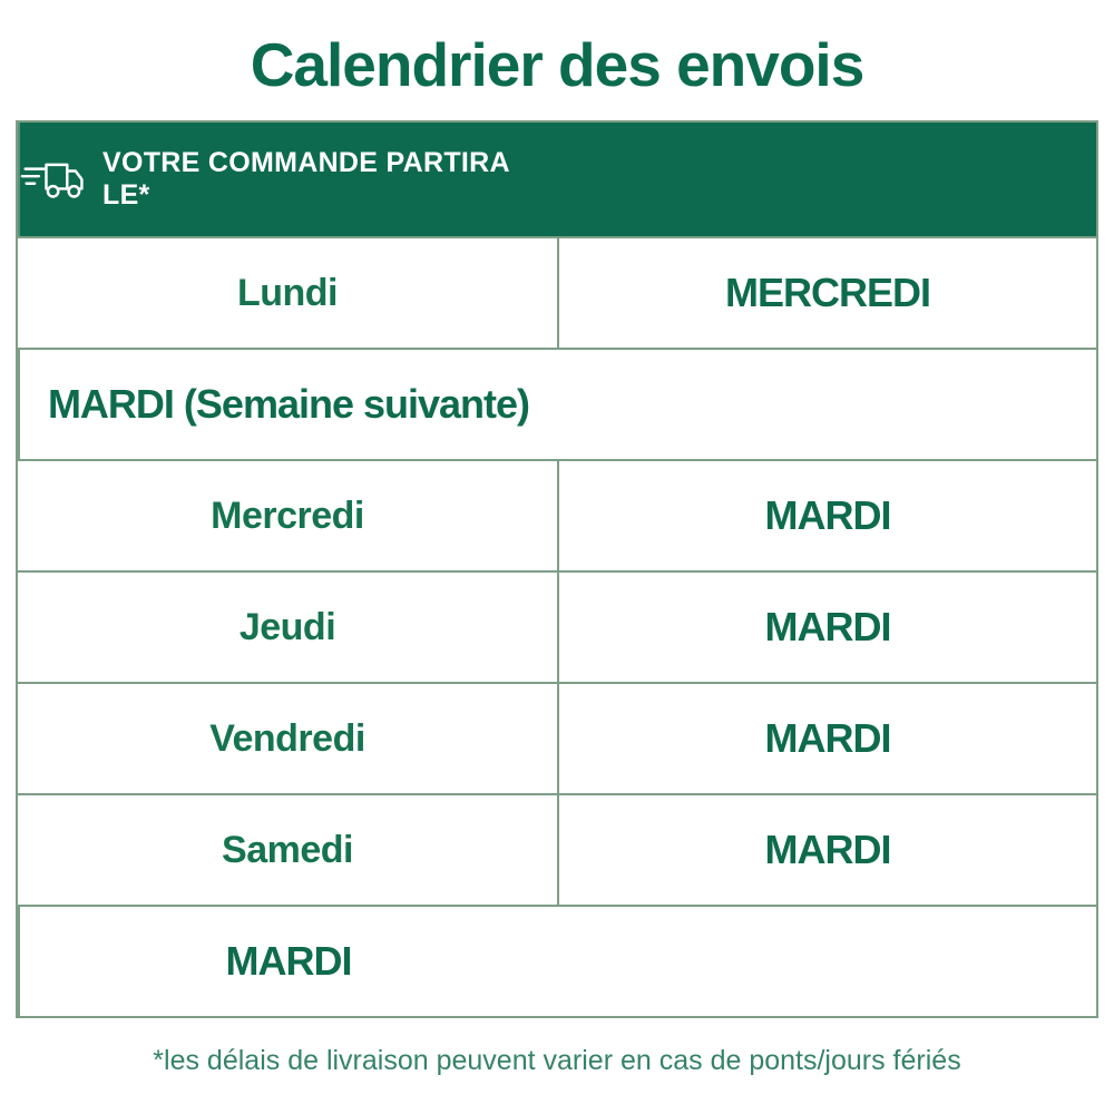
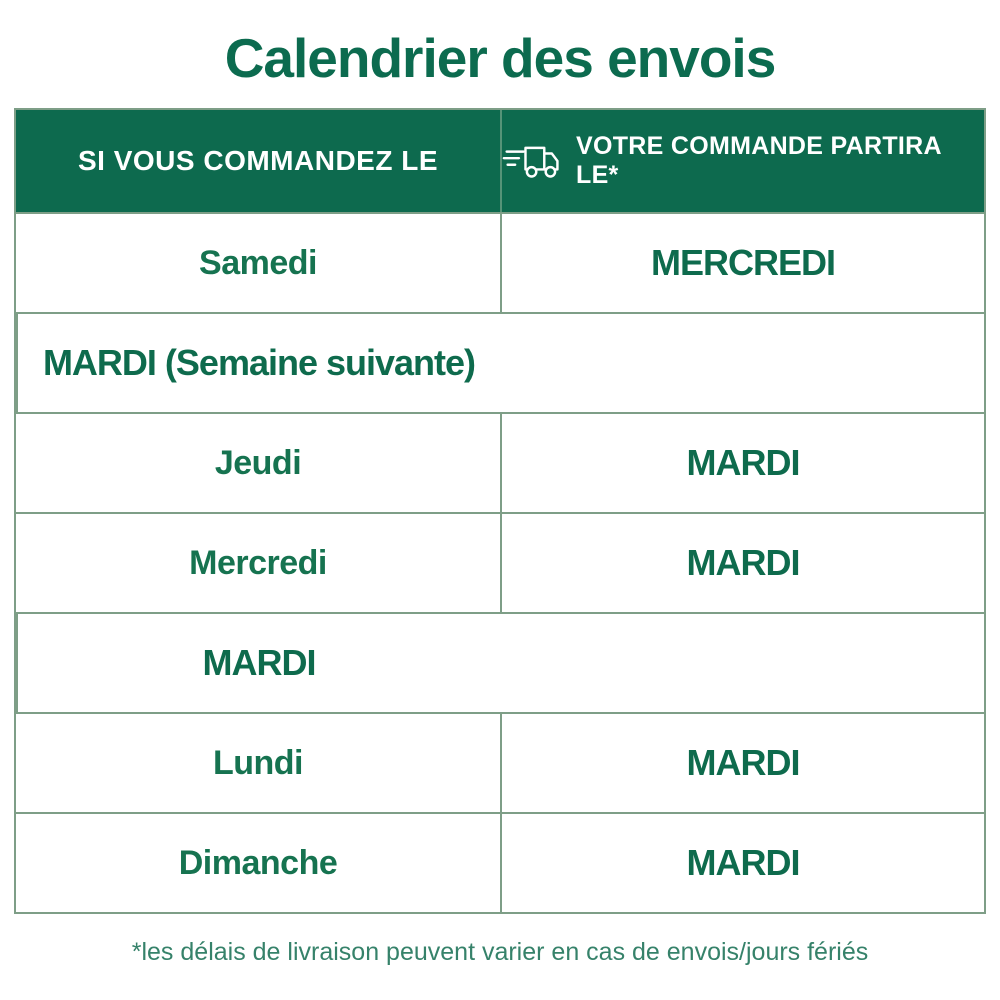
  Calendrier des envois
+ SI VOUS COMMANDEZ LE
  VOTRE COMMANDE PARTIRA LE*
- Lundi
+ Samedi
  MERCREDI
  MARDI (Semaine suivante)
- Mercredi
+ Jeudi
  MARDI
- Jeudi
+ Mercredi
  MARDI
- Vendredi
  MARDI
- Samedi
+ Lundi
  MARDI
+ Dimanche
  MARDI
- *les délais de livraison peuvent varier en cas de ponts/jours fériés
+ *les délais de livraison peuvent varier en cas de envois/jours fériés
